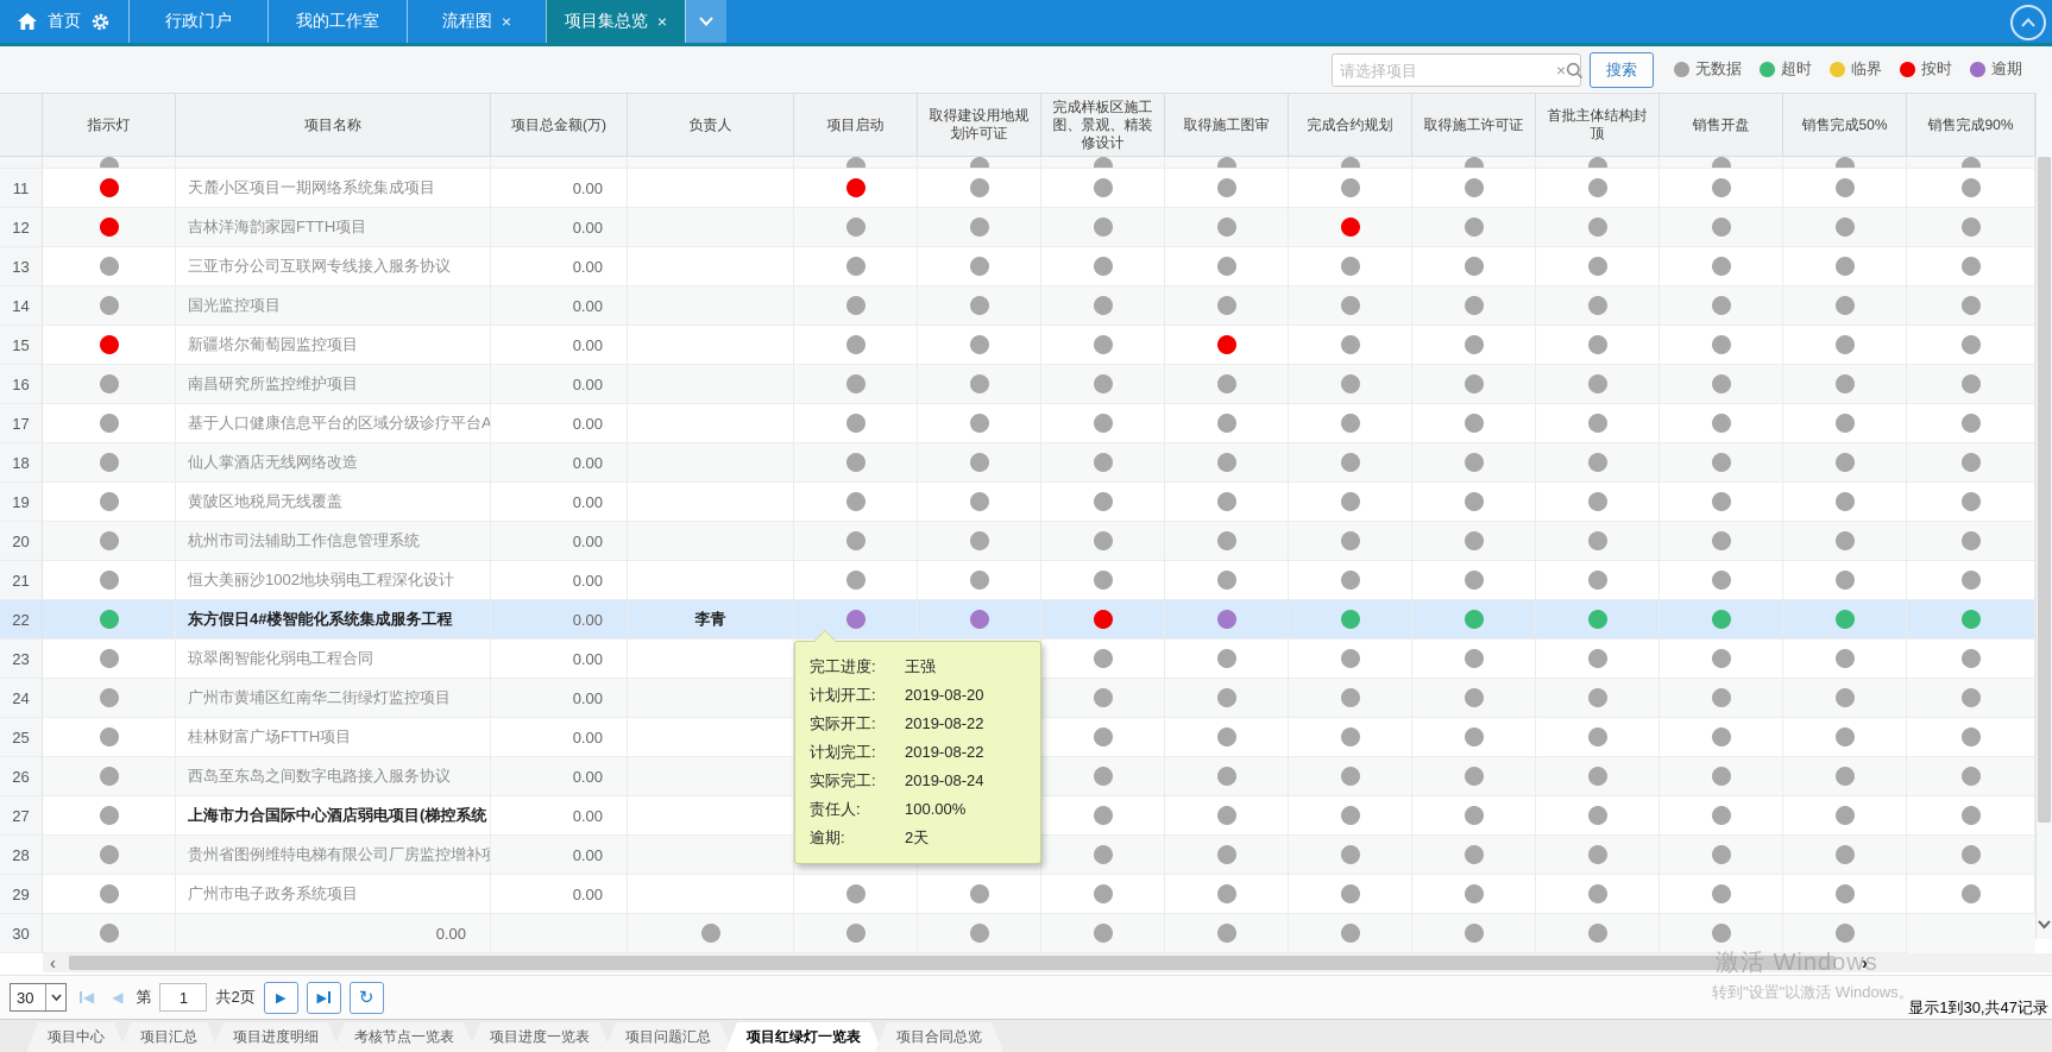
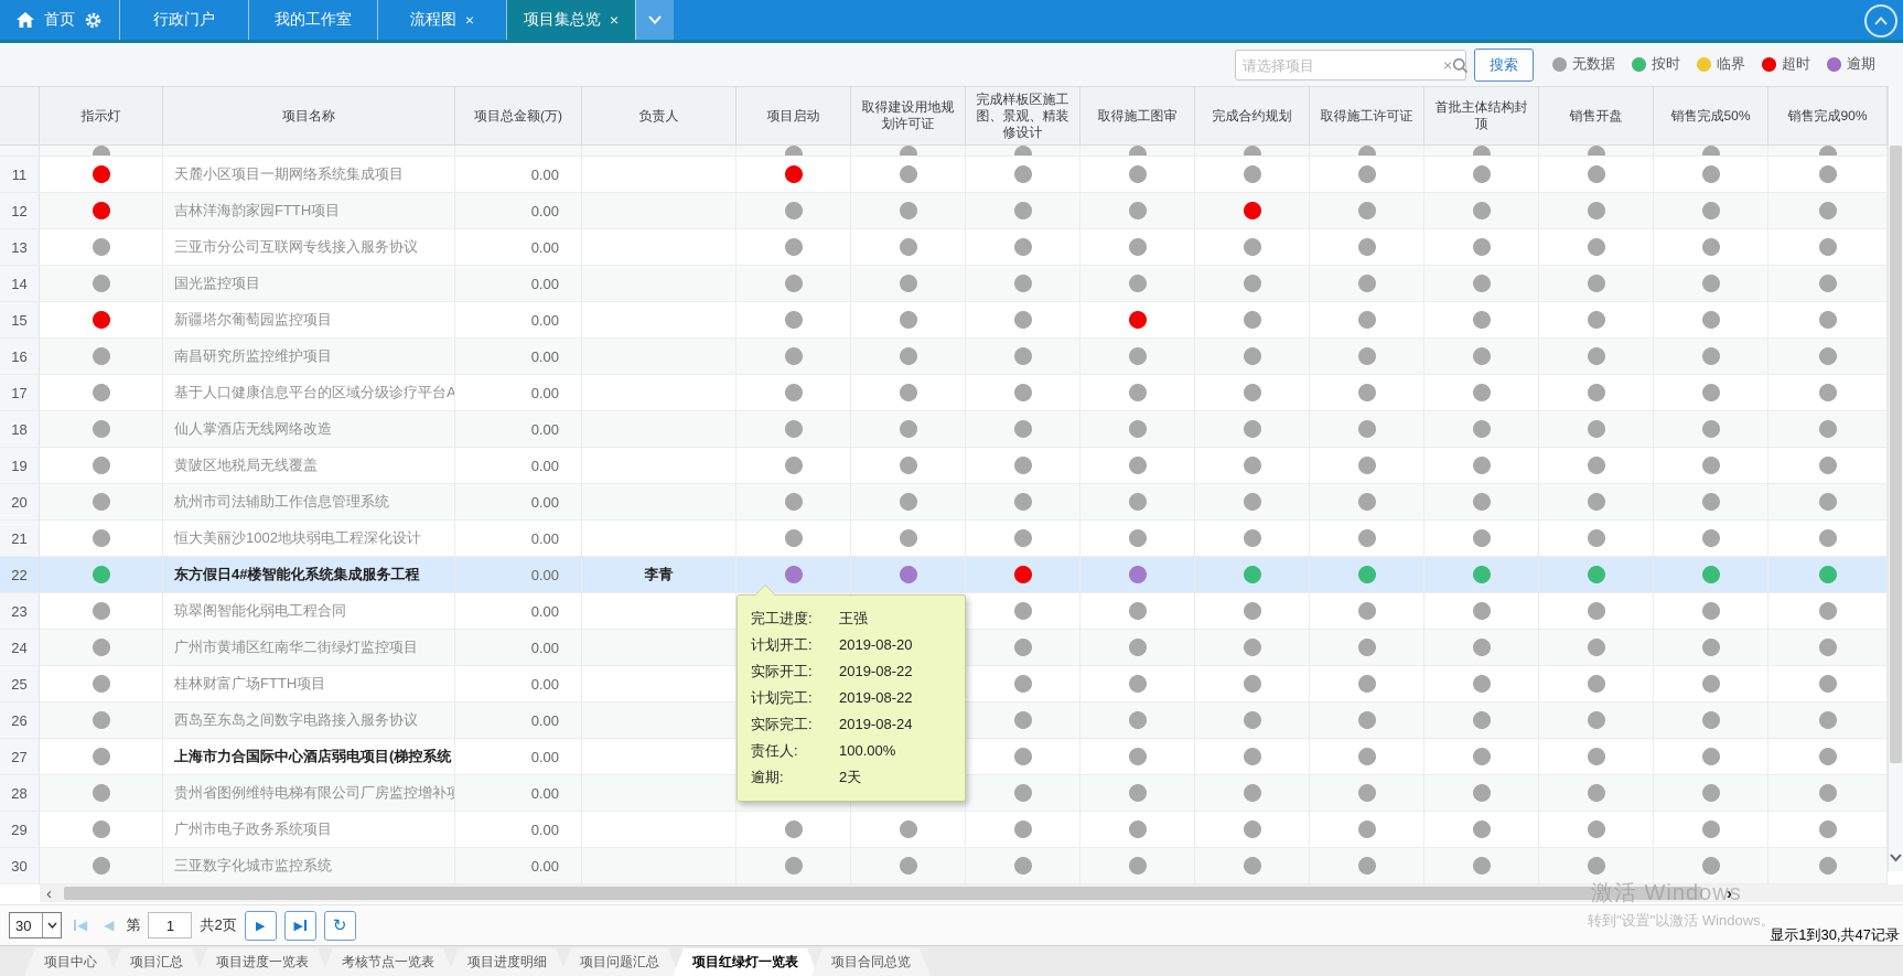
  首页
  行政门户
  我的工作室
  流程图
  ×
  项目集总览
  ×
  请选择项目
  ×
  搜索
  无数据
- 超时
+ 按时
  临界
- 按时
+ 超时
  逾期
  指示灯
  项目名称
  项目总金额(万)
  负责人
  项目启动
  取得建设用地规划许可证
  完成样板区施工图、景观、精装修设计
  取得施工图审
  完成合约规划
  取得施工许可证
  首批主体结构封顶
  销售开盘
  销售完成50%
  销售完成90%
  11
  天麓小区项目一期网络系统集成项目
  0.00
  12
  吉林洋海韵家园FTTH项目
  0.00
  13
  三亚市分公司互联网专线接入服务协议
  0.00
  14
  国光监控项目
  0.00
  15
  新疆塔尔葡萄园监控项目
  0.00
  16
  南昌研究所监控维护项目
  0.00
  17
  基于人口健康信息平台的区域分级诊疗平台A
  0.00
  18
  仙人掌酒店无线网络改造
  0.00
  19
  黄陂区地税局无线覆盖
  0.00
  20
  杭州市司法辅助工作信息管理系统
  0.00
  21
  恒大美丽沙1002地块弱电工程深化设计
  0.00
  22
  东方假日4#楼智能化系统集成服务工程
  0.00
  李青
  23
  琼翠阁智能化弱电工程合同
  0.00
  24
  广州市黄埔区红南华二街绿灯监控项目
  0.00
  25
  桂林财富广场FTTH项目
  0.00
  26
  西岛至东岛之间数字电路接入服务协议
  0.00
  27
  上海市力合国际中心酒店弱电项目(梯控系统
  0.00
  28
  贵州省图例维特电梯有限公司厂房监控增补项
  0.00
  29
  广州市电子政务系统项目
  0.00
  30
+ 三亚数字化城市监控系统
  0.00
  ‹
  ›
  完工进度:
  王强
  计划开工:
  2019-08-20
  实际开工:
  2019-08-22
  计划完工:
  2019-08-22
  实际完工:
  2019-08-24
  责任人:
  100.00%
  逾期:
  2天
  30
  ◀
  ◀
  第
  1
  共2页
  ▶
  ▶
  ↻
  激活 Windows
  转到"设置"以激活 Windows。
  显示1到30,共47记录
  项目中心
  项目汇总
- 项目进度明细
+ 项目进度一览表
  考核节点一览表
- 项目进度一览表
+ 项目进度明细
  项目问题汇总
  项目红绿灯一览表
  项目合同总览
